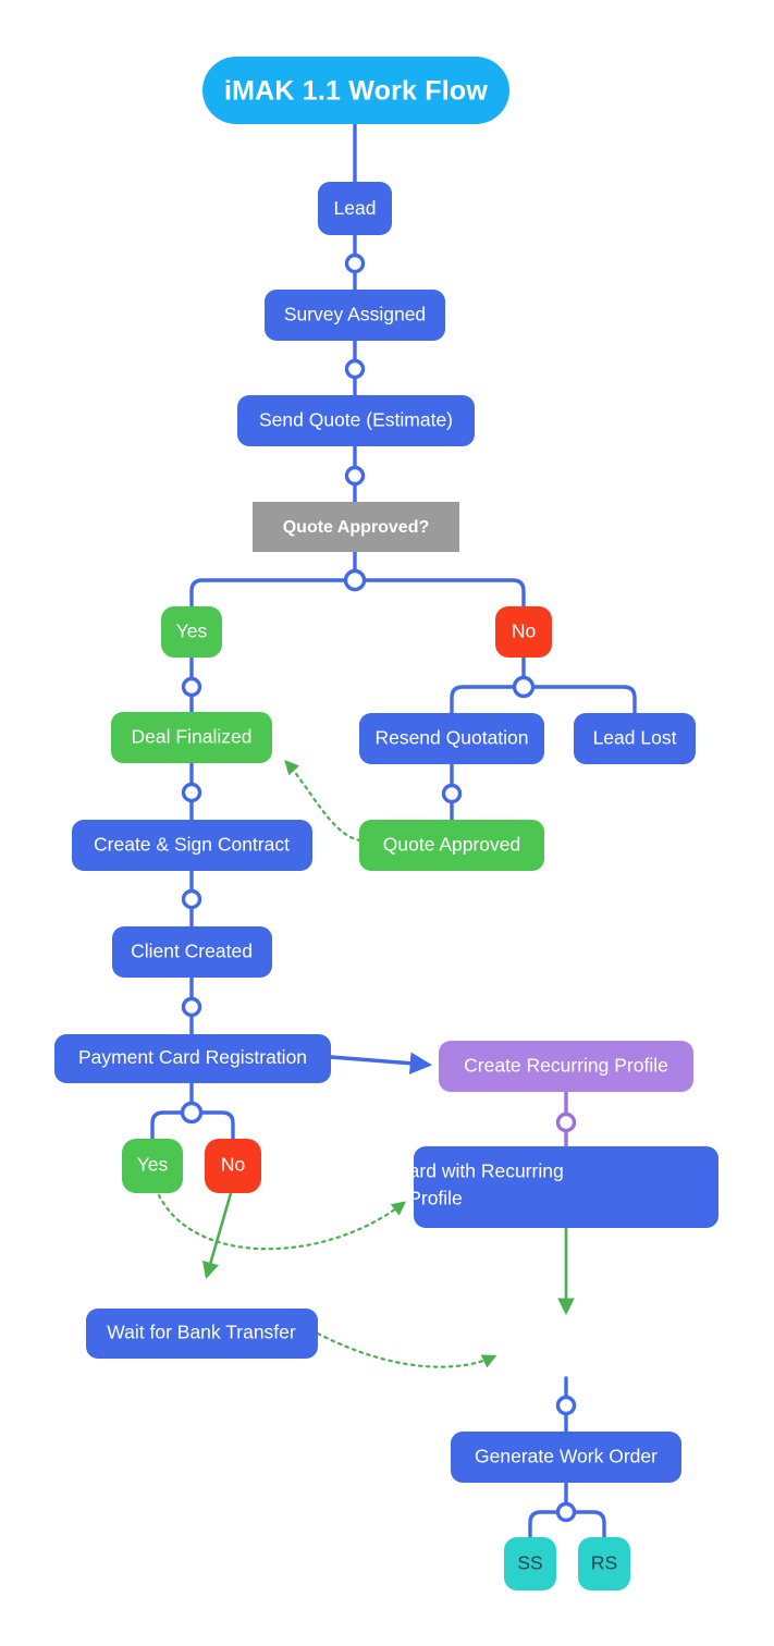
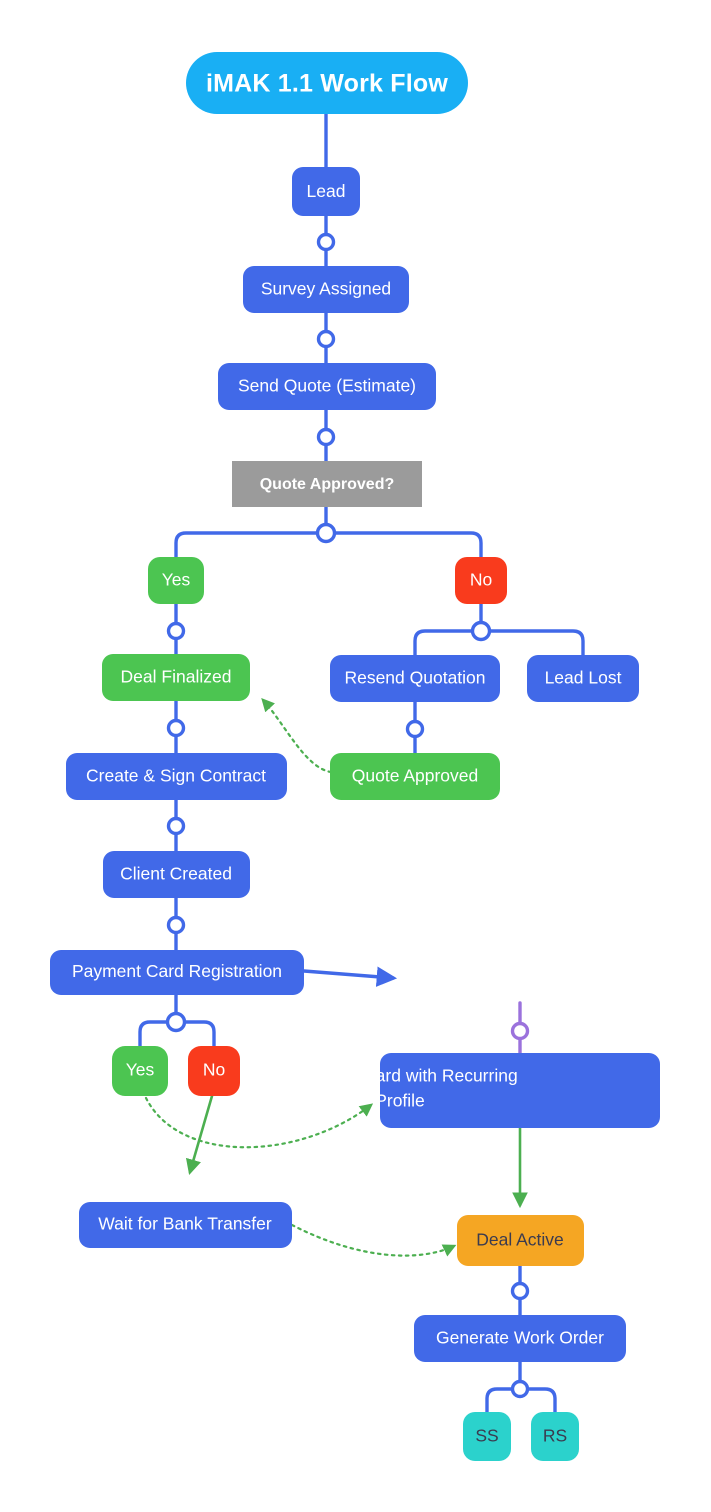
  iMAK 1.1 Work Flow
  Lead
  Survey Assigned
  Send Quote (Estimate)
  Quote Approved?
  Yes
  No
  Deal Finalized
  Resend Quotation
  Lead Lost
  Quote Approved
  Create & Sign Contract
  Client Created
  Payment Card Registration
- Create Recurring Profile
  Yes
  No
  Associate Card with Recurring
  Profile
  Wait for Bank Transfer
+ Deal Active
  Generate Work Order
  SS
  RS
